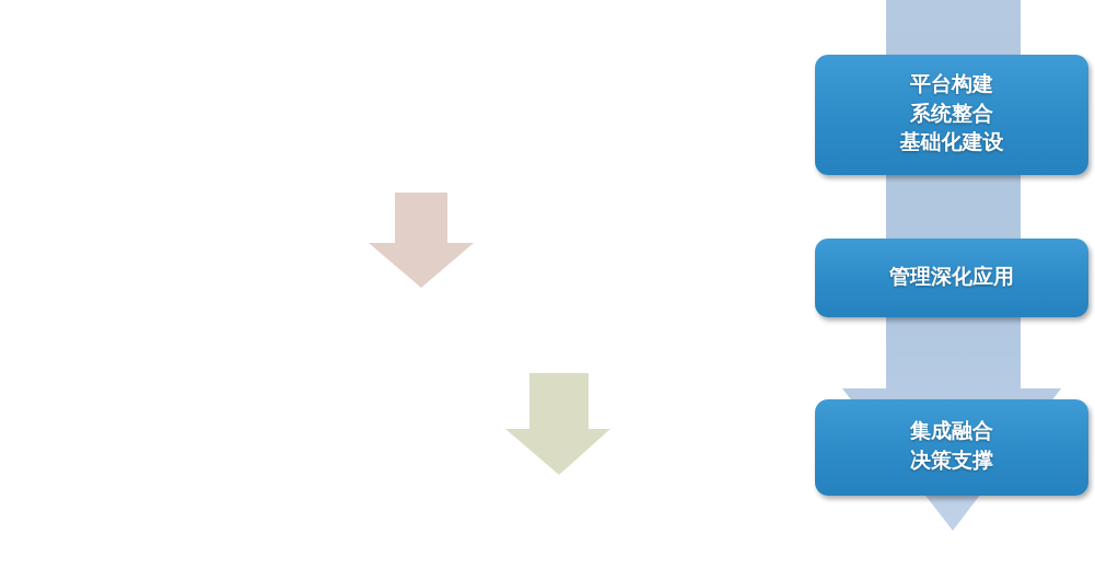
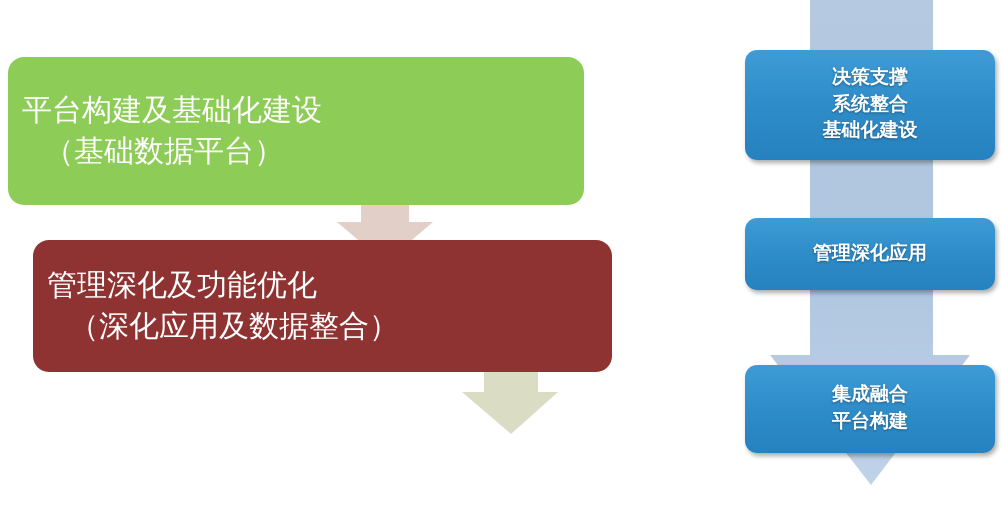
+ 平台构建及基础化建设
+ （基础数据平台）
+ 管理深化及功能优化
+ （深化应用及数据整合）
- 平台构建
+ 决策支撑
  系统整合
  基础化建设
  管理深化应用
  集成融合
- 决策支撑
+ 平台构建
